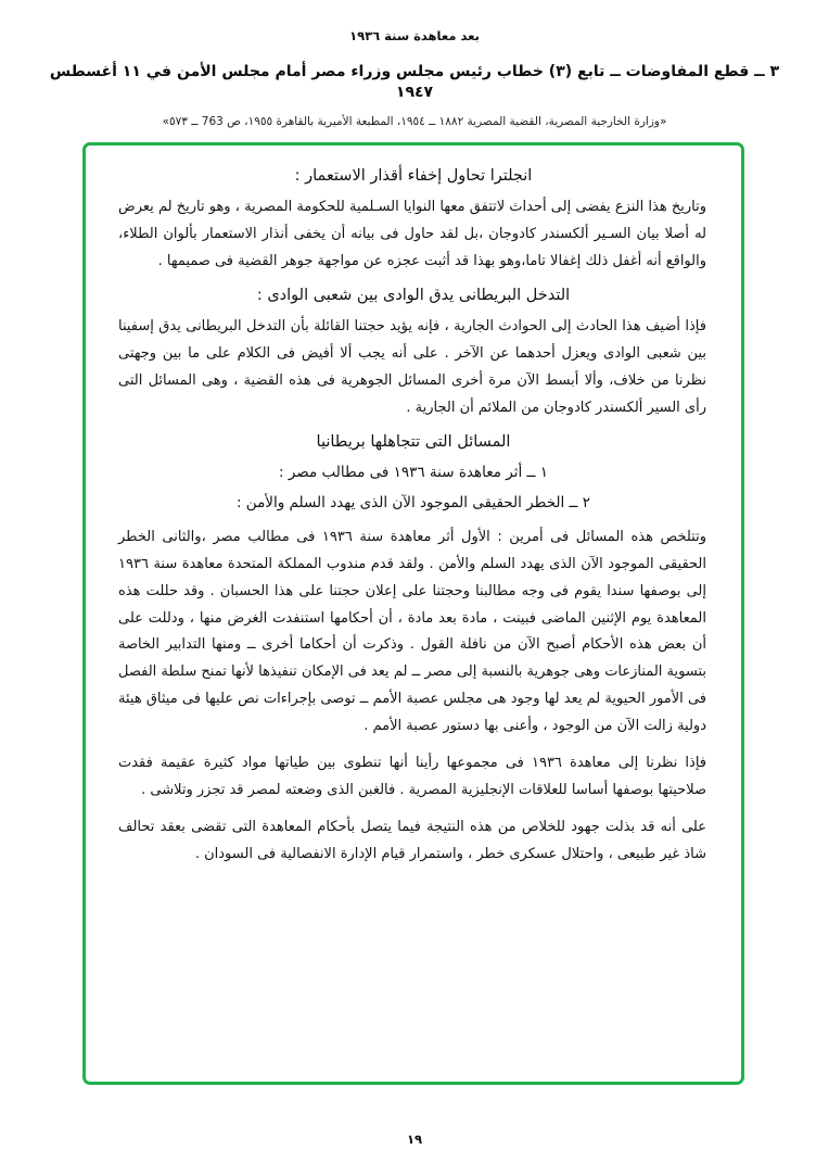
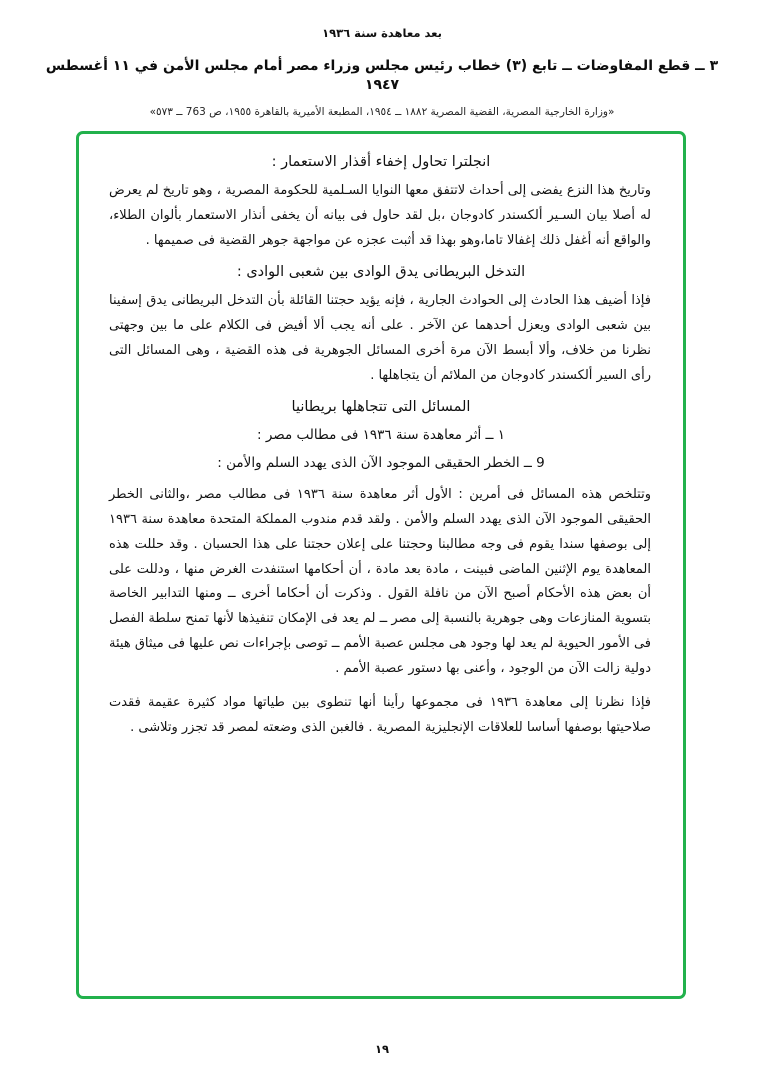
  بعد معاهدة سنة ١٩٣٦
  ٣ ــ قطع المفاوضات ــ تابع (٣) خطاب رئيس مجلس وزراء مصر أمام مجلس الأمن في ١١ أغسطس ١٩٤٧
  «وزارة الخارجية المصرية، القضية المصرية ١٨٨٢ ــ ١٩٥٤، المطبعة الأميرية بالقاهرة ١٩٥٥، ص 763 ــ ٥٧٣»
  انجلترا تحاول إخفاء أقذار الاستعمار :
  وتاريخ هذا النزع يفضى إلى أحداث لاتتفق معها النوايا السـلمية للحكومة المصرية ، وهو تاريخ لم يعرض له أصلا بيان السـير ألكسندر كادوجان ،بل لقد حاول فى بيانه أن يخفى أنذار الاستعمار بألوان الطلاء، والواقع أنه أغفل ذلك إغفالا تاما،وهو بهذا قد أثبت عجزه عن مواجهة جوهر القضية فى صميمها .
  التدخل البريطانى يدق الوادى بين شعبى الوادى :
- فإذا أضيف هذا الحادث إلى الحوادث الجارية ، فإنه يؤيد حجتنا القائلة بأن التدخل البريطانى يدق إسفينا بين شعبى الوادى ويعزل أحدهما عن الآخر . على أنه يجب ألا أفيض فى الكلام على ما بين وجهتى نظرنا من خلاف، وألا أبسط الآن مرة أخرى المسائل الجوهرية فى هذه القضية ، وهى المسائل التى رأى السير ألكسندر كادوجان من الملائم أن الجارية .
+ فإذا أضيف هذا الحادث إلى الحوادث الجارية ، فإنه يؤيد حجتنا القائلة بأن التدخل البريطانى يدق إسفينا بين شعبى الوادى ويعزل أحدهما عن الآخر . على أنه يجب ألا أفيض فى الكلام على ما بين وجهتى نظرنا من خلاف، وألا أبسط الآن مرة أخرى المسائل الجوهرية فى هذه القضية ، وهى المسائل التى رأى السير ألكسندر كادوجان من الملائم أن يتجاهلها .
  المسائل التى تتجاهلها بريطانيا
  ١ ــ أثر معاهدة سنة ١٩٣٦ فى مطالب مصر :
- ٢ ــ الخطر الحقيقى الموجود الآن الذى يهدد السلم والأمن :
+ 9 ــ الخطر الحقيقى الموجود الآن الذى يهدد السلم والأمن :
  وتتلخص هذه المسائل فى أمرين : الأول أثر معاهدة سنة ١٩٣٦ فى مطالب مصر ،والثانى الخطر الحقيقى الموجود الآن الذى يهدد السلم والأمن . ولقد قدم مندوب المملكة المتحدة معاهدة سنة ١٩٣٦ إلى بوصفها سندا يقوم فى وجه مطالبنا وحجتنا على إعلان حجتنا على هذا الحسبان . وقد حللت هذه المعاهدة يوم الإثنين الماضى فبينت ، مادة بعد مادة ، أن أحكامها استنفدت الغرض منها ، ودللت على أن بعض هذه الأحكام أصبح الآن من نافلة القول . وذكرت أن أحكاما أخرى ــ ومنها التدابير الخاصة بتسوية المنازعات وهى جوهرية بالنسبة إلى مصر ــ لم يعد فى الإمكان تنفيذها لأنها تمنح سلطة الفصل فى الأمور الحيوية لم يعد لها وجود هى مجلس عصبة الأمم ــ توصى بإجراءات نص عليها فى ميثاق هيئة دولية زالت الآن من الوجود ، وأعنى بها دستور عصبة الأمم .
  فإذا نظرنا إلى معاهدة ١٩٣٦ فى مجموعها رأينا أنها تنطوى بين طياتها مواد كثيرة عقيمة فقدت صلاحيتها بوصفها أساسا للعلاقات الإنجليزية المصرية . فالغبن الذى وضعته لمصر قد تجزر وتلاشى .
- على أنه قد بذلت جهود للخلاص من هذه النتيجة فيما يتصل بأحكام المعاهدة التى تقضى بعقد تحالف شاذ غير طبيعى ، واحتلال عسكرى خطر ، واستمرار قيام الإدارة الانفصالية فى السودان .
  ١٩
